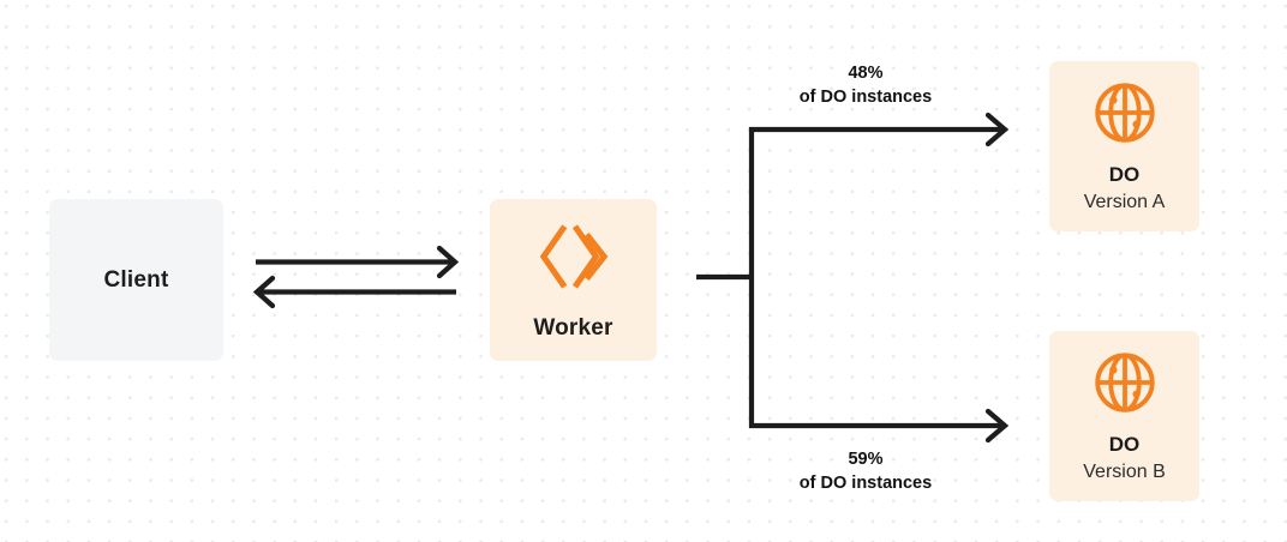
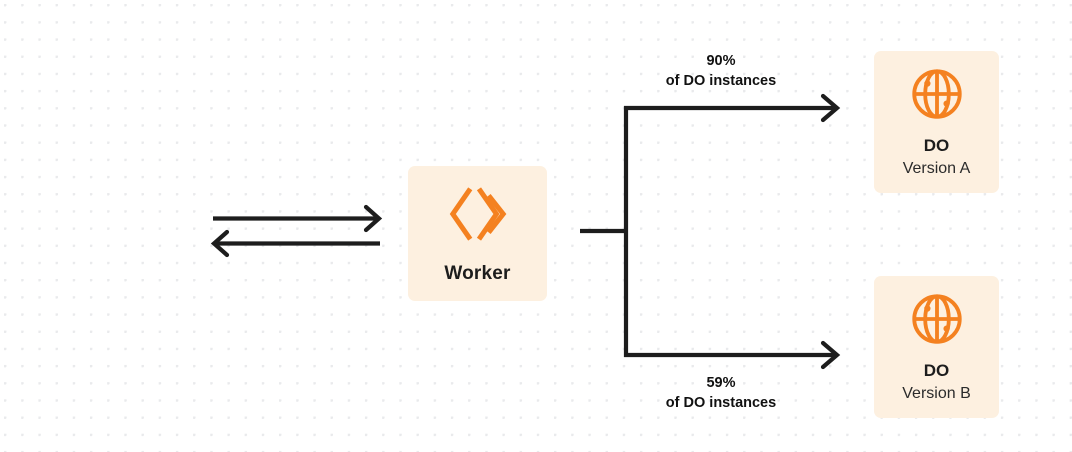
- Client
  Worker
  DO
  Version A
  DO
  Version B
- 48%
+ 90%
  of DO instances
  59%
  of DO instances
